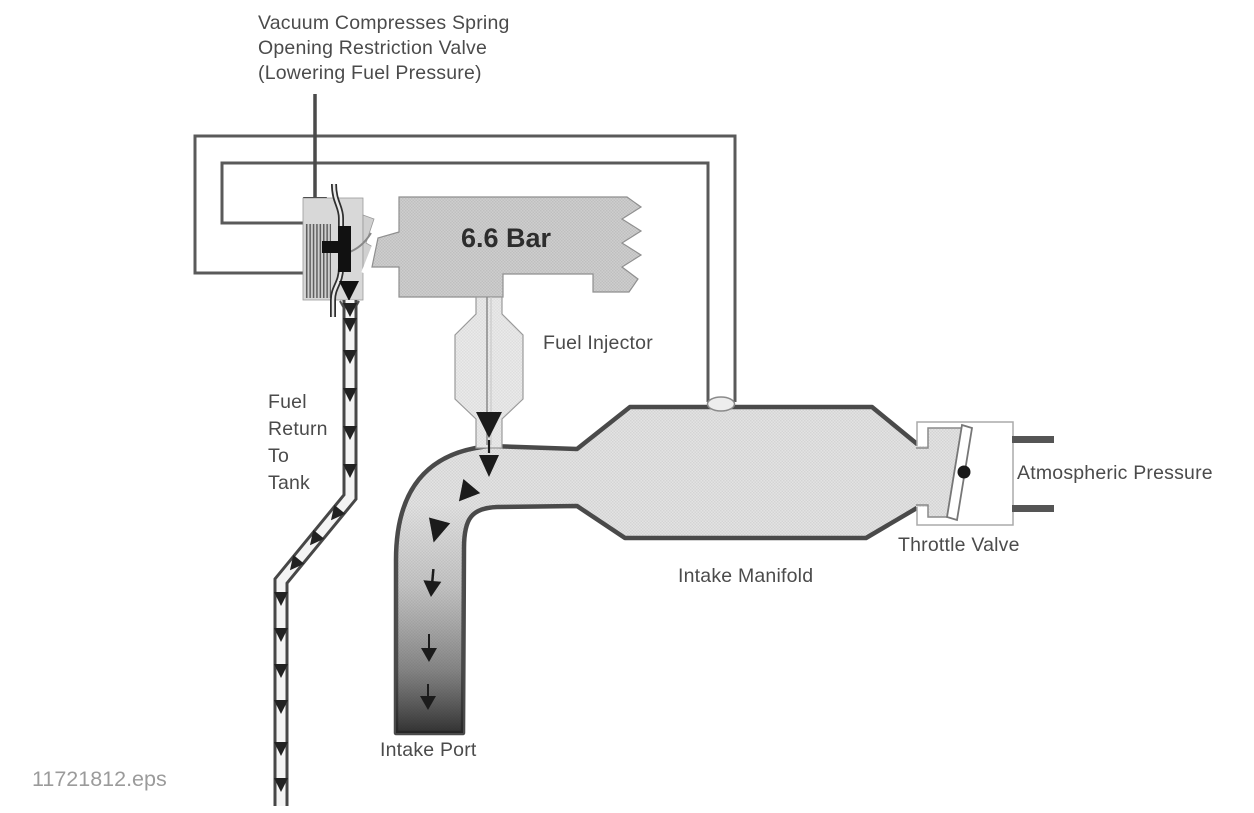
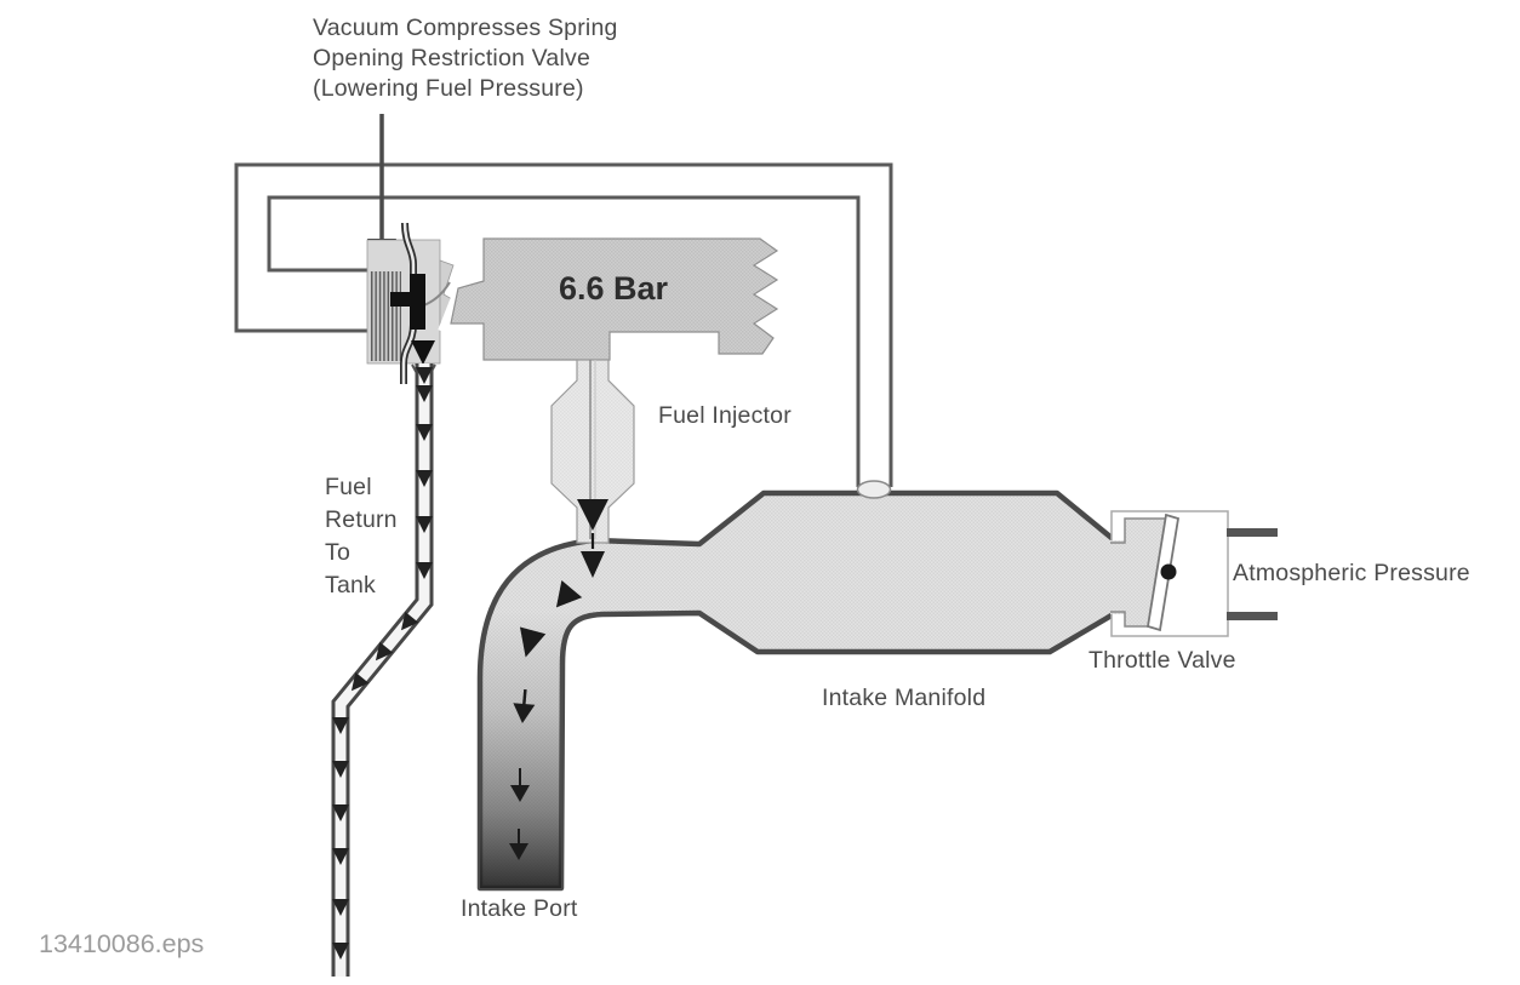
  6.6 Bar
  Vacuum Compresses Spring
  Opening Restriction Valve
  (Lowering Fuel Pressure)
  Fuel Injector
  Fuel
  Return
  To
  Tank
  Intake Manifold
  Intake Port
  Throttle Valve
  Atmospheric Pressure
- 11721812.eps
+ 13410086.eps
